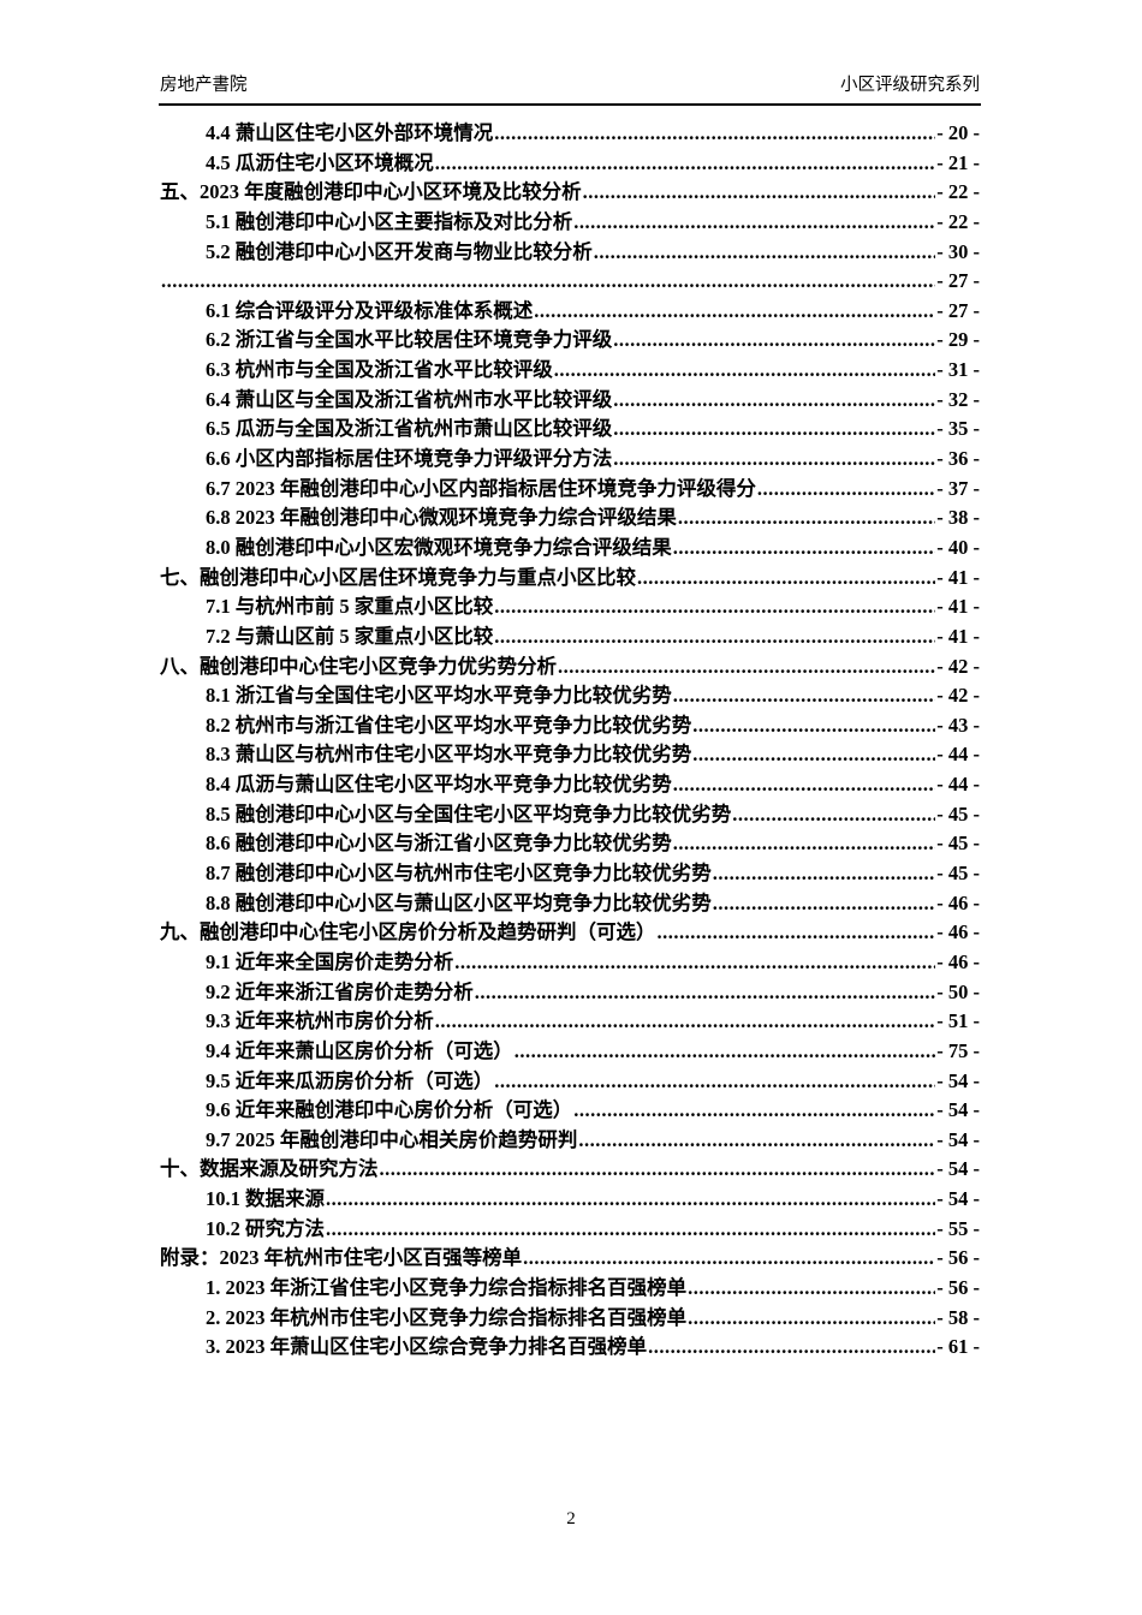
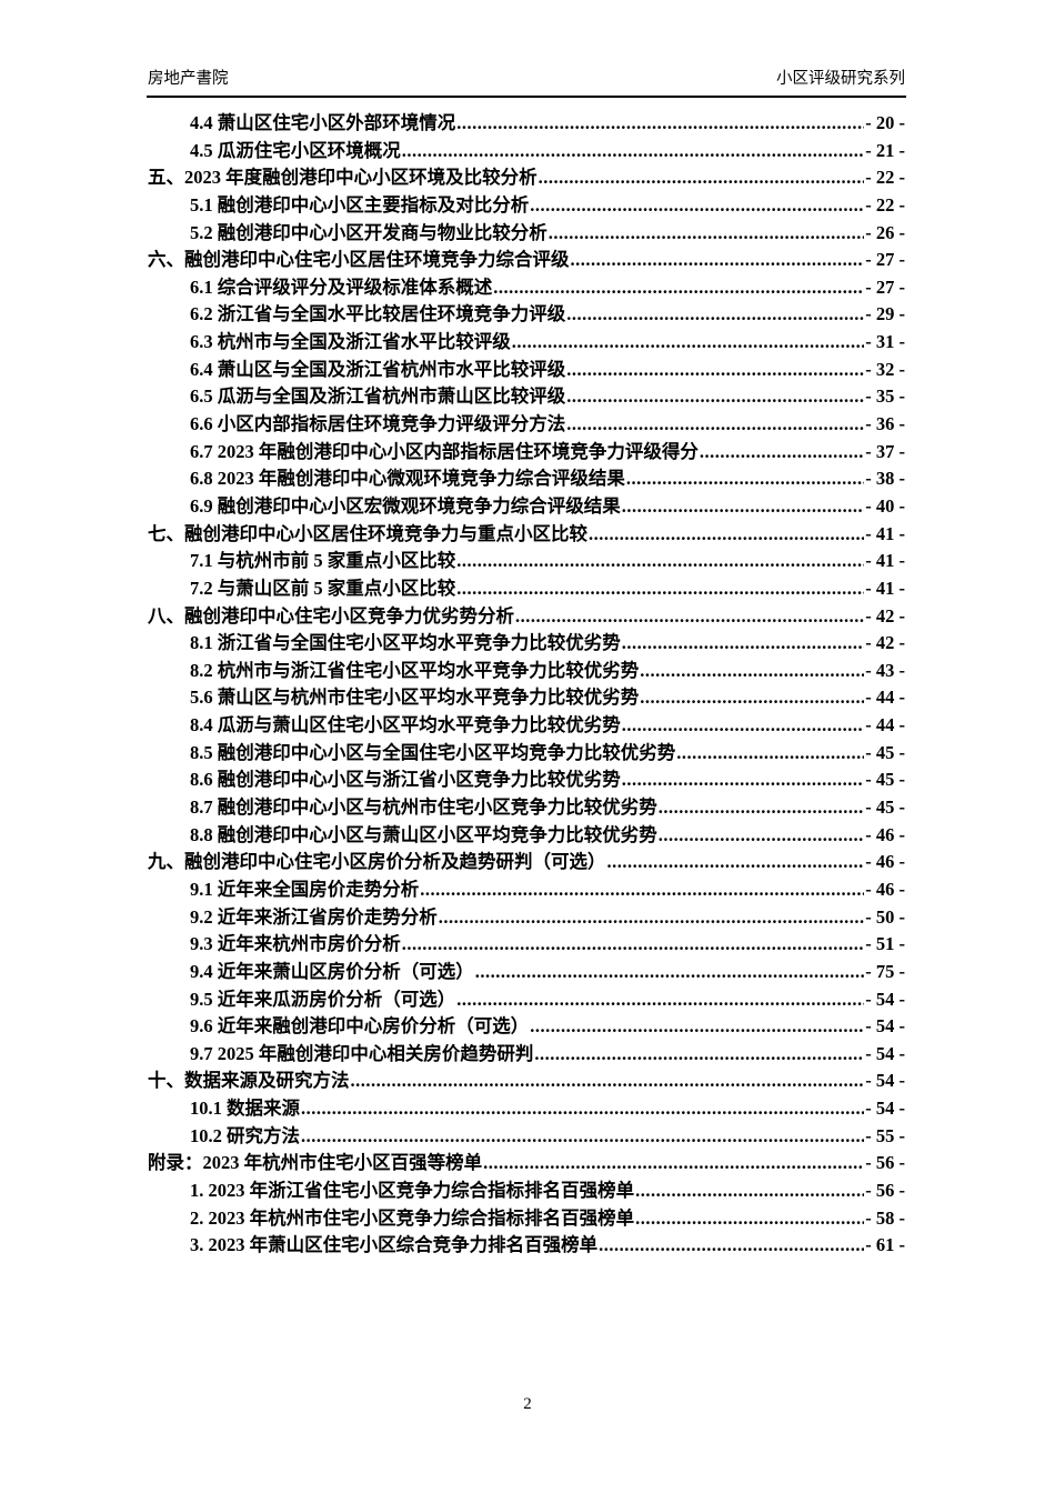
  房地产書院
  小区评级研究系列
  4.4 萧山区住宅小区外部环境情况
  - 20 -
  4.5 瓜沥住宅小区环境概况
  - 21 -
  五、2023 年度融创港印中心小区环境及比较分析
  - 22 -
  5.1 融创港印中心小区主要指标及对比分析
  - 22 -
  5.2 融创港印中心小区开发商与物业比较分析
- - 30 -
+ - 26 -
+ 六、融创港印中心住宅小区居住环境竞争力综合评级
  - 27 -
  6.1 综合评级评分及评级标准体系概述
  - 27 -
  6.2 浙江省与全国水平比较居住环境竞争力评级
  - 29 -
  6.3 杭州市与全国及浙江省水平比较评级
  - 31 -
  6.4 萧山区与全国及浙江省杭州市水平比较评级
  - 32 -
  6.5 瓜沥与全国及浙江省杭州市萧山区比较评级
  - 35 -
  6.6 小区内部指标居住环境竞争力评级评分方法
  - 36 -
  6.7 2023 年融创港印中心小区内部指标居住环境竞争力评级得分
  - 37 -
  6.8 2023 年融创港印中心微观环境竞争力综合评级结果
  - 38 -
- 8.0 融创港印中心小区宏微观环境竞争力综合评级结果
+ 6.9 融创港印中心小区宏微观环境竞争力综合评级结果
  - 40 -
  七、融创港印中心小区居住环境竞争力与重点小区比较
  - 41 -
  7.1 与杭州市前 5 家重点小区比较
  - 41 -
  7.2 与萧山区前 5 家重点小区比较
  - 41 -
  八、融创港印中心住宅小区竞争力优劣势分析
  - 42 -
  8.1 浙江省与全国住宅小区平均水平竞争力比较优劣势
  - 42 -
  8.2 杭州市与浙江省住宅小区平均水平竞争力比较优劣势
  - 43 -
- 8.3 萧山区与杭州市住宅小区平均水平竞争力比较优劣势
+ 5.6 萧山区与杭州市住宅小区平均水平竞争力比较优劣势
  - 44 -
  8.4 瓜沥与萧山区住宅小区平均水平竞争力比较优劣势
  - 44 -
  8.5 融创港印中心小区与全国住宅小区平均竞争力比较优劣势
  - 45 -
  8.6 融创港印中心小区与浙江省小区竞争力比较优劣势
  - 45 -
  8.7 融创港印中心小区与杭州市住宅小区竞争力比较优劣势
  - 45 -
  8.8 融创港印中心小区与萧山区小区平均竞争力比较优劣势
  - 46 -
  九、融创港印中心住宅小区房价分析及趋势研判（可选）
  - 46 -
  9.1 近年来全国房价走势分析
  - 46 -
  9.2 近年来浙江省房价走势分析
  - 50 -
  9.3 近年来杭州市房价分析
  - 51 -
  9.4 近年来萧山区房价分析（可选）
  - 75 -
  9.5 近年来瓜沥房价分析（可选）
  - 54 -
  9.6 近年来融创港印中心房价分析（可选）
  - 54 -
  9.7 2025 年融创港印中心相关房价趋势研判
  - 54 -
  十、数据来源及研究方法
  - 54 -
  10.1 数据来源
  - 54 -
  10.2 研究方法
  - 55 -
  附录：2023 年杭州市住宅小区百强等榜单
  - 56 -
  1. 2023 年浙江省住宅小区竞争力综合指标排名百强榜单
  - 56 -
  2. 2023 年杭州市住宅小区竞争力综合指标排名百强榜单
  - 58 -
  3. 2023 年萧山区住宅小区综合竞争力排名百强榜单
  - 61 -
  2
